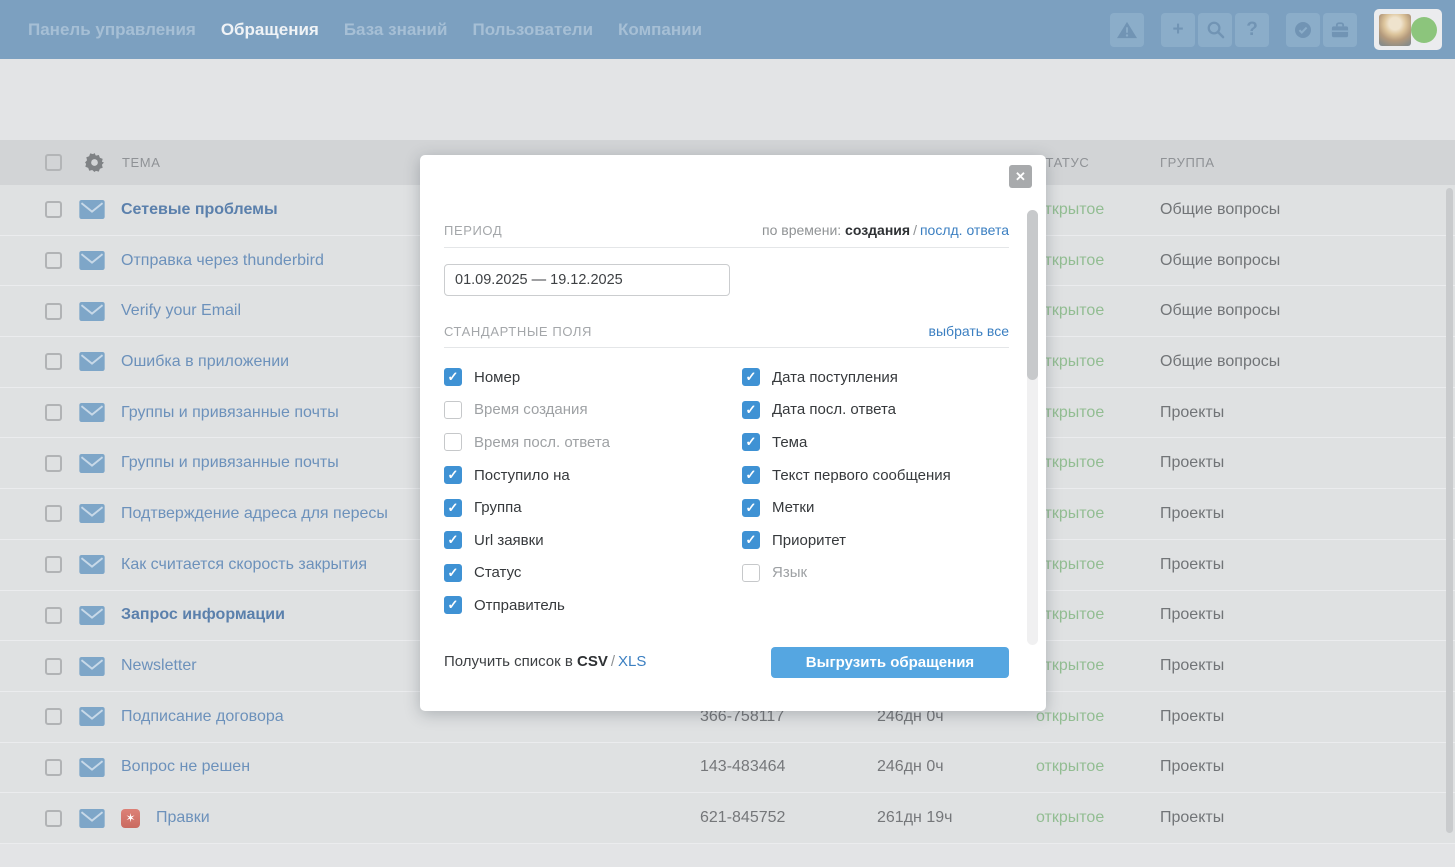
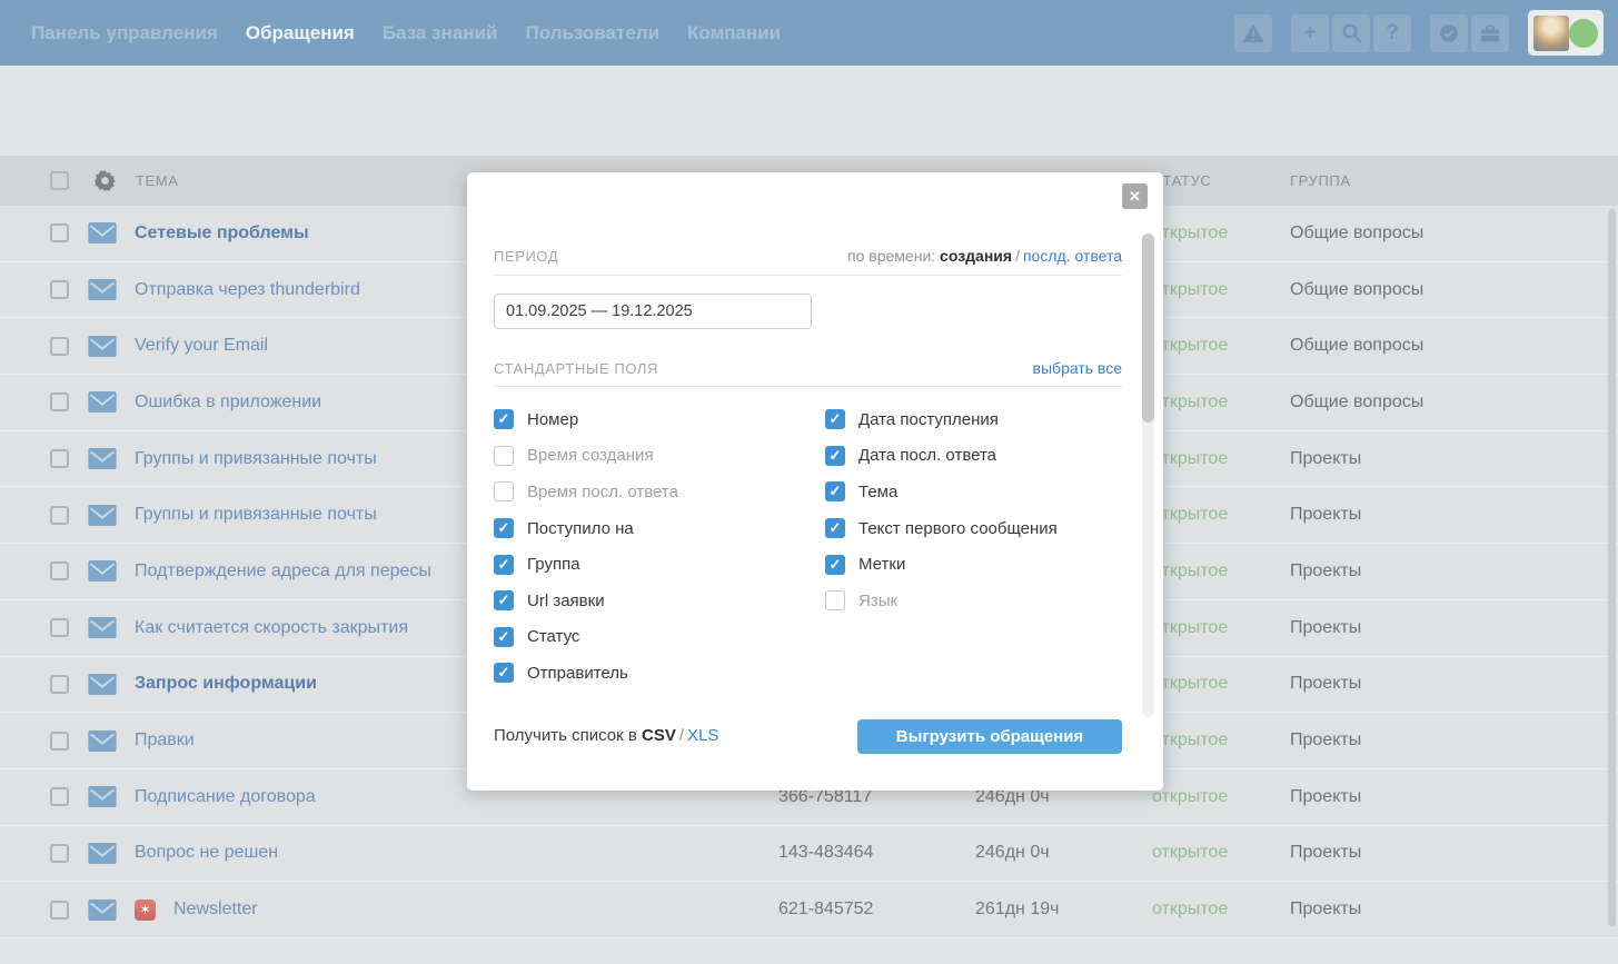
  Панель управления
  Обращения
  База знаний
  Пользователи
  Компании
  +
  ?
  ТЕМА
  ТАТУС
  ГРУППА
  Сетевые проблемы
  ткрытое
  Общие вопросы
  Отправка через thunderbird
  ткрытое
  Общие вопросы
  Verify your Email
  ткрытое
  Общие вопросы
  Ошибка в приложении
  ткрытое
  Общие вопросы
  Группы и привязанные почты
  ткрытое
  Проекты
  Группы и привязанные почты
  ткрытое
  Проекты
  Подтверждение адреса для пересы
  ткрытое
  Проекты
  Как считается скорость закрытия
  ткрытое
  Проекты
  Запрос информации
  ткрытое
  Проекты
- Newsletter
+ Правки
  ткрытое
  Проекты
  Подписание договора
  366-758117
  246дн 0ч
  открытое
  Проекты
  Вопрос не решен
  143-483464
  246дн 0ч
  открытое
  Проекты
- Правки
+ Newsletter
  621-845752
  261дн 19ч
  открытое
  Проекты
  ✕
  ПЕРИОД
  по времени: создания / послд. ответа
  01.09.2025 — 19.12.2025
  СТАНДАРТНЫЕ ПОЛЯ
  выбрать все
  Номер
  Время создания
  Время посл. ответа
  Поступило на
  Группа
  Url заявки
  Статус
  Отправитель
  Дата поступления
  Дата посл. ответа
  Тема
  Текст первого сообщения
  Метки
- Приоритет
  Язык
  Получить список в CSV / XLS
  Выгрузить обращения
